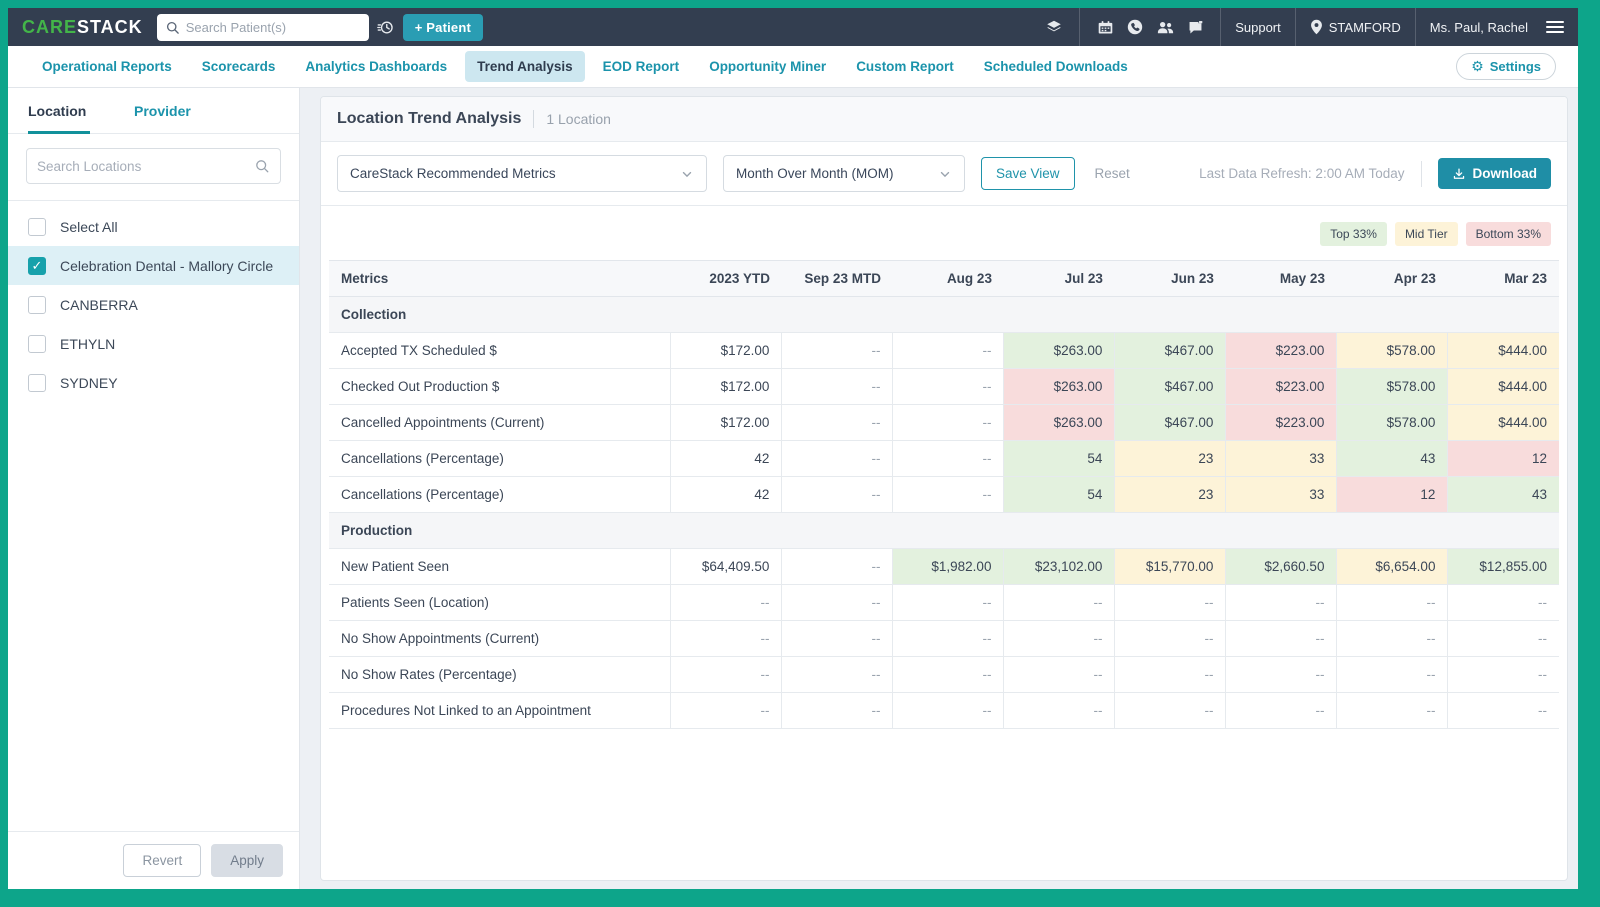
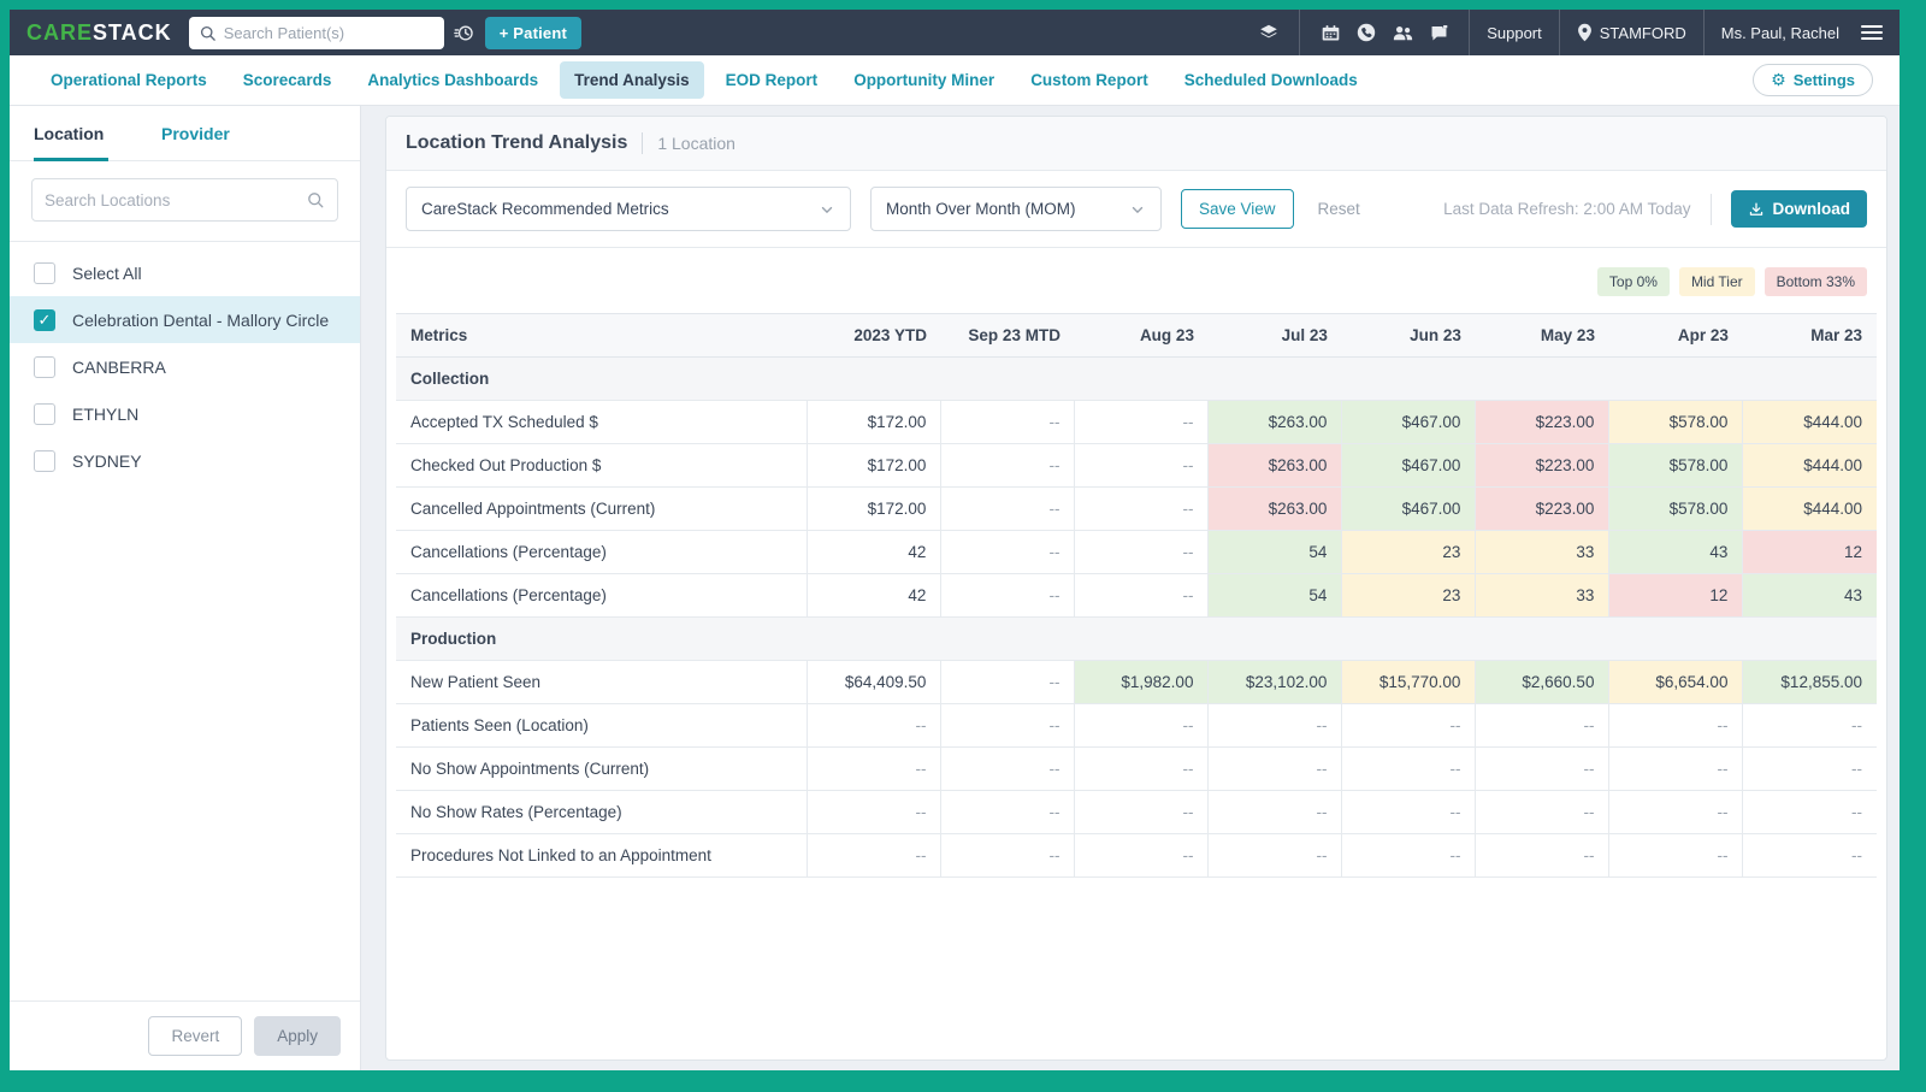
  CARESTACK
  Search Patient(s)
  + Patient
  Support
  STAMFORD
  Ms. Paul, Rachel
  Operational Reports
  Scorecards
  Analytics Dashboards
  Trend Analysis
  EOD Report
  Opportunity Miner
  Custom Report
  Scheduled Downloads
  ⚙
  Settings
  Location
  Provider
  Search Locations
  Select All
  ✓
  Celebration Dental - Mallory Circle
  CANBERRA
  ETHYLN
  SYDNEY
  Revert
  Apply
  Location Trend Analysis
  1 Location
  CareStack Recommended Metrics
  Month Over Month (MOM)
  Save View
  Reset
  Last Data Refresh: 2:00 AM Today
  Download
- Top 33%
+ Top 0%
  Mid Tier
  Bottom 33%
  Metrics	2023 YTD	Sep 23 MTD	Aug 23	Jul 23	Jun 23	May 23	Apr 23	Mar 23
  Collection
  Accepted TX Scheduled $	$172.00	--	--	$263.00	$467.00	$223.00	$578.00	$444.00
  Checked Out Production $	$172.00	--	--	$263.00	$467.00	$223.00	$578.00	$444.00
  Cancelled Appointments (Current)	$172.00	--	--	$263.00	$467.00	$223.00	$578.00	$444.00
  Cancellations (Percentage)	42	--	--	54	23	33	43	12
  Cancellations (Percentage)	42	--	--	54	23	33	12	43
  Production
  New Patient Seen	$64,409.50	--	$1,982.00	$23,102.00	$15,770.00	$2,660.50	$6,654.00	$12,855.00
  Patients Seen (Location)	--	--	--	--	--	--	--	--
  No Show Appointments (Current)	--	--	--	--	--	--	--	--
  No Show Rates (Percentage)	--	--	--	--	--	--	--	--
  Procedures Not Linked to an Appointment	--	--	--	--	--	--	--	--
